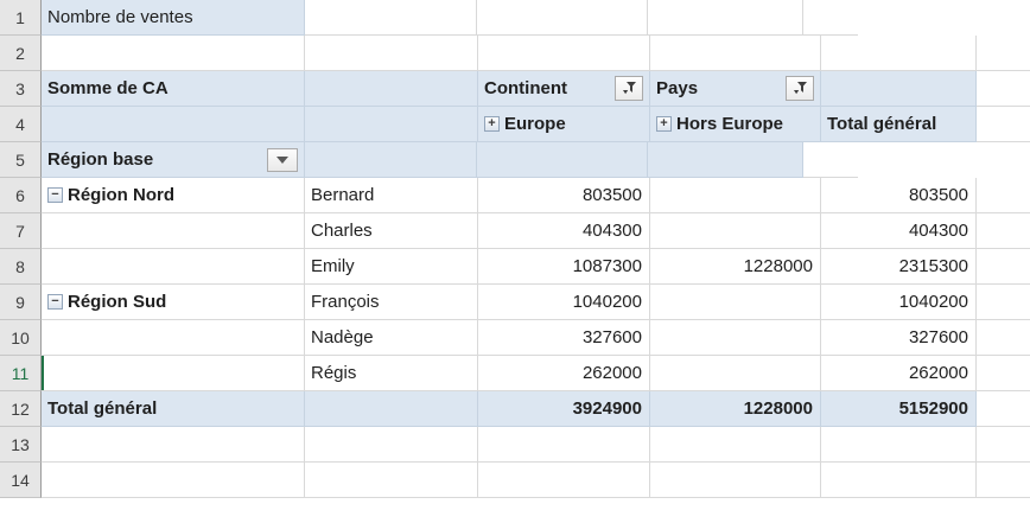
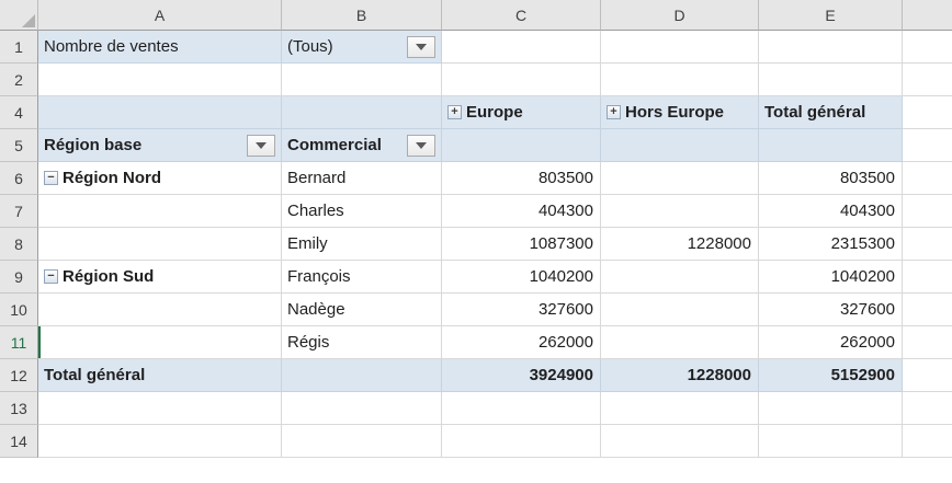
+ A
+ B
+ C
+ D
+ E
  1
  Nombre de ventes
+ (Tous)
  2
- 3
- Somme de CA
- Continent
- Pays
  4
  +
  Europe
  +
  Hors Europe
  Total général
  5
  Région base
+ Commercial
  6
  −
  Région Nord
  Bernard
  803500
  803500
  7
  Charles
  404300
  404300
  8
  Emily
  1087300
  1228000
  2315300
  9
  −
  Région Sud
  François
  1040200
  1040200
  10
  Nadège
  327600
  327600
  11
  Régis
  262000
  262000
  12
  Total général
  3924900
  1228000
  5152900
  13
  14
